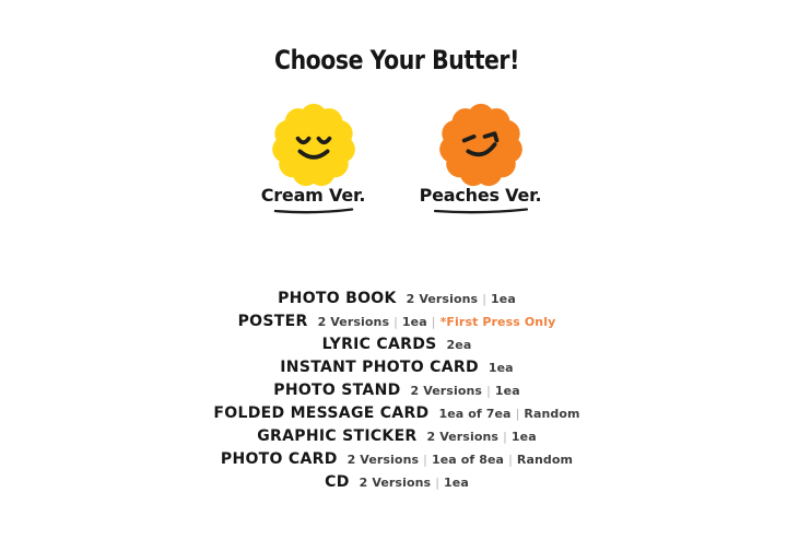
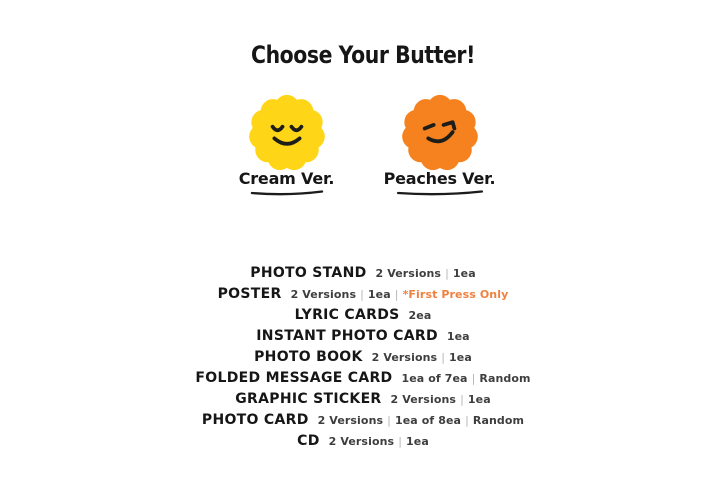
  Choose Your Butter!
  Cream Ver.
  Peaches Ver.
- PHOTO BOOK
+ PHOTO STAND
  2 Versions | 1ea
  POSTER
  2 Versions | 1ea | *First Press Only
  LYRIC CARDS
  2ea
  INSTANT PHOTO CARD
  1ea
- PHOTO STAND
+ PHOTO BOOK
  2 Versions | 1ea
  FOLDED MESSAGE CARD
  1ea of 7ea | Random
  GRAPHIC STICKER
  2 Versions | 1ea
  PHOTO CARD
  2 Versions | 1ea of 8ea | Random
  CD
  2 Versions | 1ea
